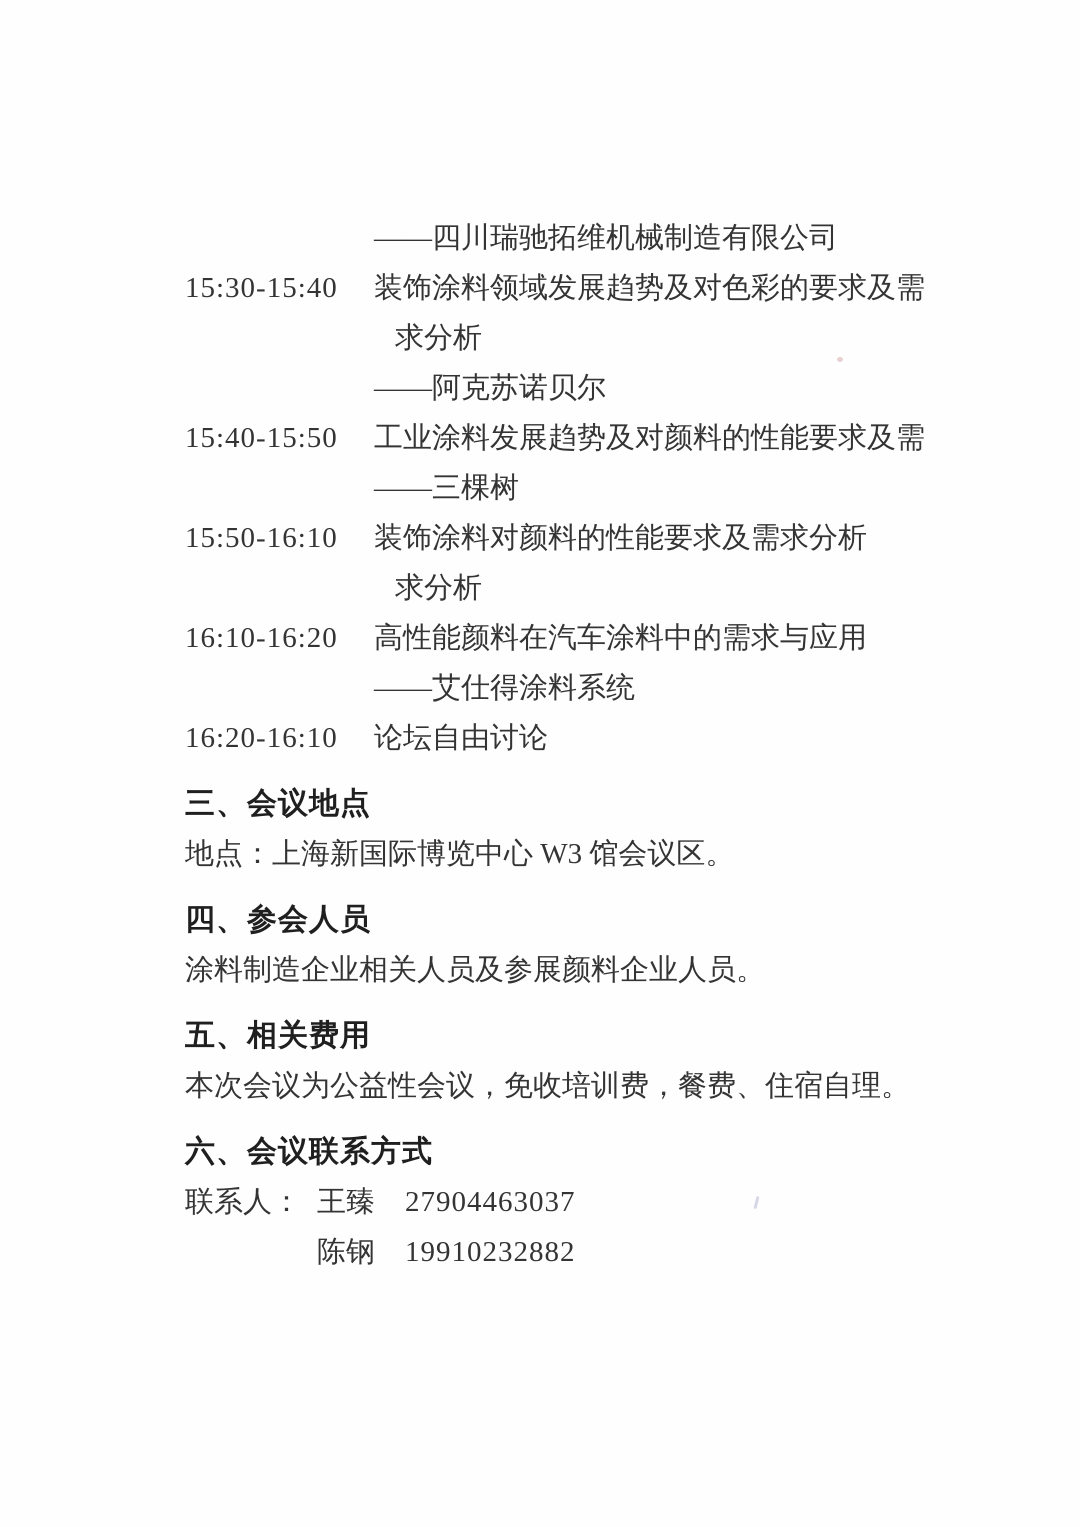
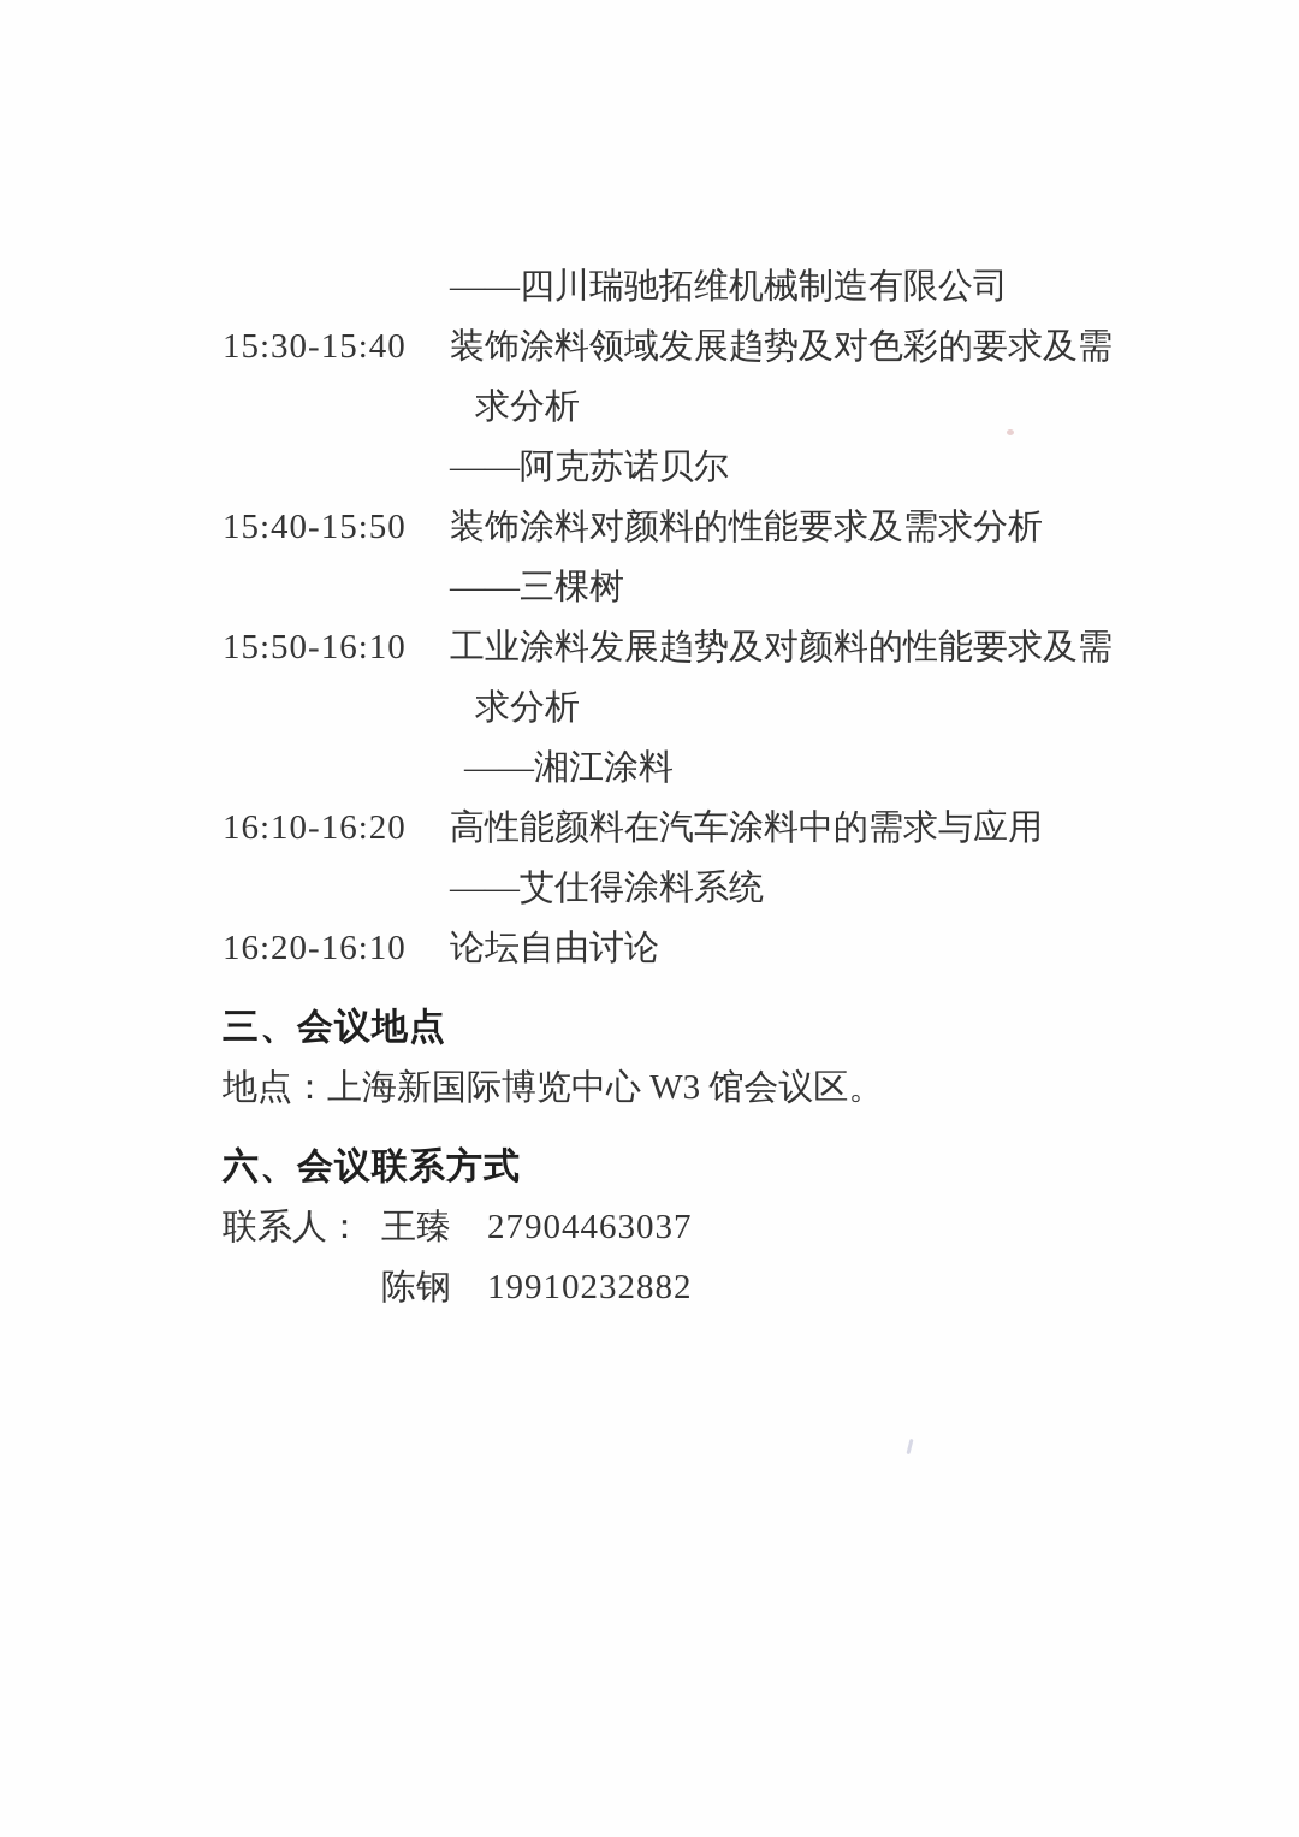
  ——四川瑞驰拓维机械制造有限公司
  15:30-15:40
  装饰涂料领域发展趋势及对色彩的要求及需
  求分析
  ——阿克苏诺贝尔
  15:40-15:50
- 工业涂料发展趋势及对颜料的性能要求及需
+ 装饰涂料对颜料的性能要求及需求分析
  ——三棵树
  15:50-16:10
- 装饰涂料对颜料的性能要求及需求分析
+ 工业涂料发展趋势及对颜料的性能要求及需
  求分析
+ ——湘江涂料
  16:10-16:20
  高性能颜料在汽车涂料中的需求与应用
  ——艾仕得涂料系统
  16:20-16:10
  论坛自由讨论
  三、会议地点
  地点：上海新国际博览中心 W3 馆会议区。
- 四、参会人员
- 涂料制造企业相关人员及参展颜料企业人员。
- 五、相关费用
- 本次会议为公益性会议，免收培训费，餐费、住宿自理。
  六、会议联系方式
  联系人：
  王臻
  27904463037
  陈钢
  19910232882
